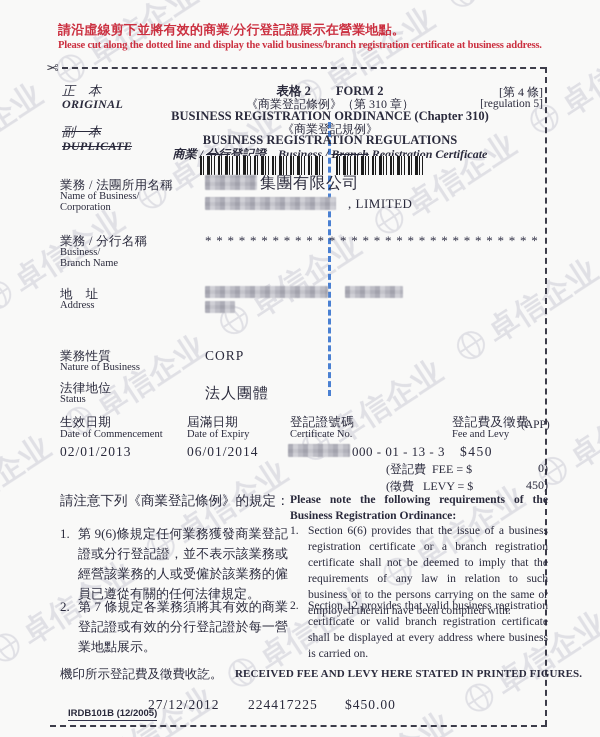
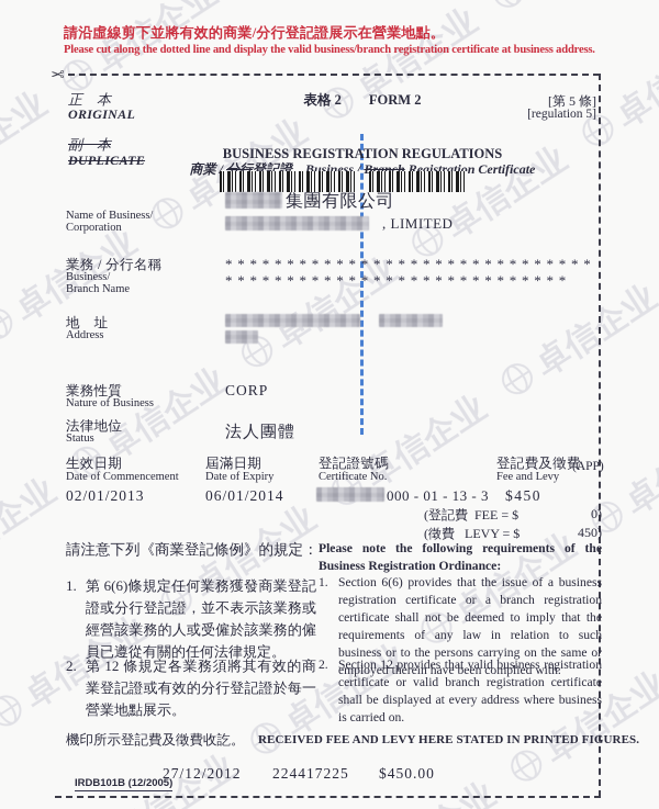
  請沿虛線剪下並將有效的商業/分行登記證展示在營業地點。
  Please cut along the dotted line and display the valid business/branch registration certificate at business address.
  正 本
  ORIGINAL
  副 本
  DUPLICATE
- [第 4 條]
+ [第 5 條]
  [regulation 5]
  表格 2 FORM 2
- 《商業登記條例》（第 310 章）
- BUSINESS REGISTRATION ORDINANCE (Chapter 310)
- 《商業登記規例》
  BUSINESS REGISTRATION REGULATIONS
  商業 / 分行登記證 Business / Branch Registration Certificate
- 業務 / 法團所用名稱
  Name of Business/
  Corporation
  集團有限公司
  , LIMITED
  業務 / 分行名稱
  Business/
  Branch Name
  * * * * * * * * * * * * * * * * * * * * * * * * * * * * * *
+ * * * * * * * * * * * * * * * * * * * * * * * * * * * *
  地 址
  Address
  業務性質
  Nature of Business
  CORP
  法律地位
  Status
  法人團體
  生效日期
  Date of Commencement
  屆滿日期
  Date of Expiry
  登記證號碼
  Certificate No.
  登記費及徵費
  Fee and Levy
  (APP)
  02/01/2013
  06/01/2014
  000 - 01 - 13 - 3
  $450
  (登記費 FEE = $
  0)
  (徵費 LEVY = $
  450)
  請注意下列《商業登記條例》的規定：
  1.
- 第 9(6)條規定任何業務獲發商業登記證或分行登記證，並不表示該業務或經營該業務的人或受僱於該業務的僱員已遵從有關的任何法律規定。
+ 第 6(6)條規定任何業務獲發商業登記證或分行登記證，並不表示該業務或經營該業務的人或受僱於該業務的僱員已遵從有關的任何法律規定。
  2.
- 第 7 條規定各業務須將其有效的商業登記證或有效的分行登記證於每一營業地點展示。
+ 第 12 條規定各業務須將其有效的商業登記證或有效的分行登記證於每一營業地點展示。
  Please note the following requirements of the Business Registration Ordinance:
  1.
  Section 6(6) provides that the issue of a business registration certificate or a branch registration certificate shall not be deemed to imply that the requirements of any law in relation to such business or to the persons carrying on the same or employed therein have been complied with.
  2.
  Section 12 provides that valid business registration certificate or valid branch registration certificate shall be displayed at every address where business is carried on.
  機印所示登記費及徵費收訖。
  RECEIVED FEE AND LEVY HERE STATED IN PRINTED FIGURES.
  27/12/2012
  224417225
  $450.00
  IRDB101B (12/2005)
